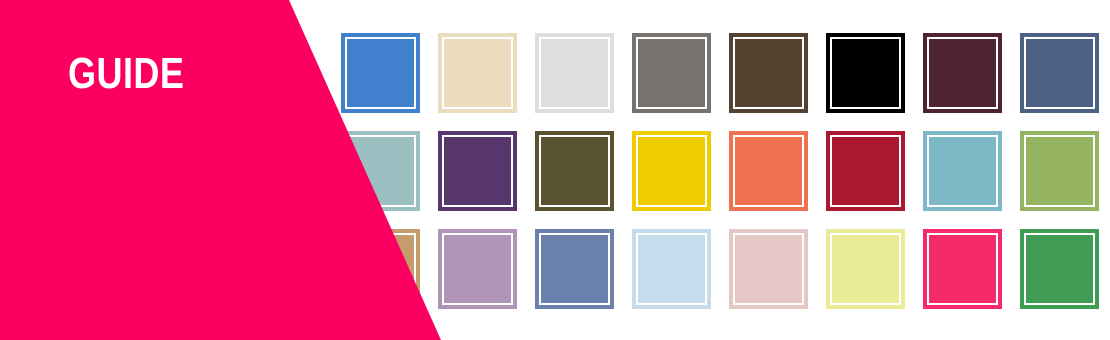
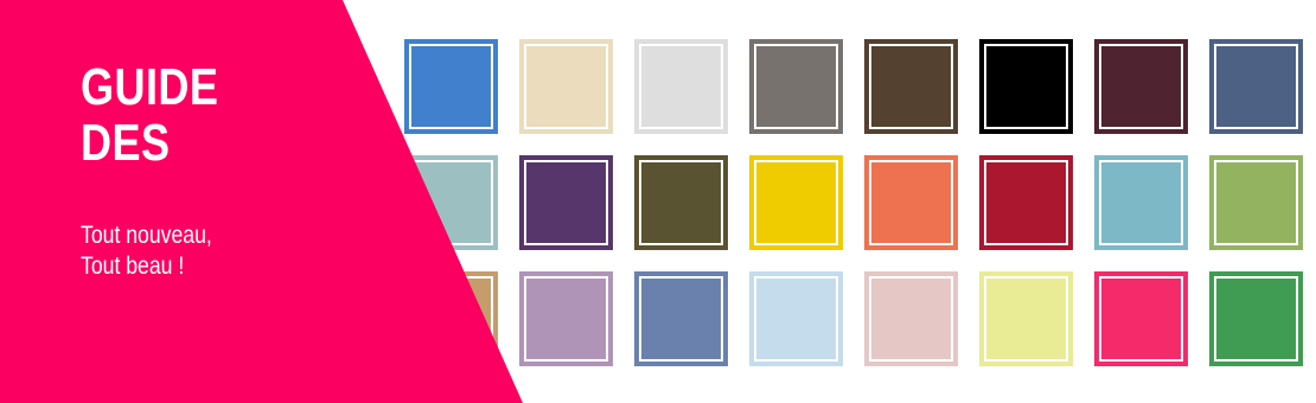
  GUIDE
+ DES
+ Tout nouveau,
+ Tout beau !
